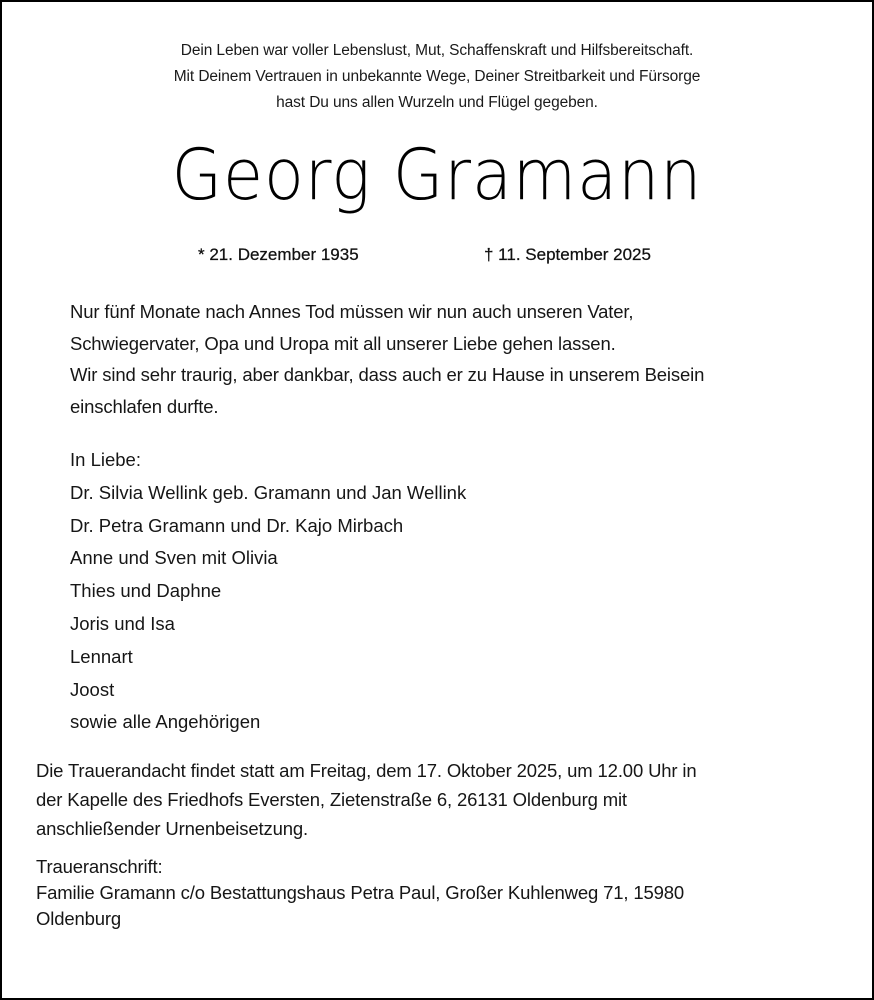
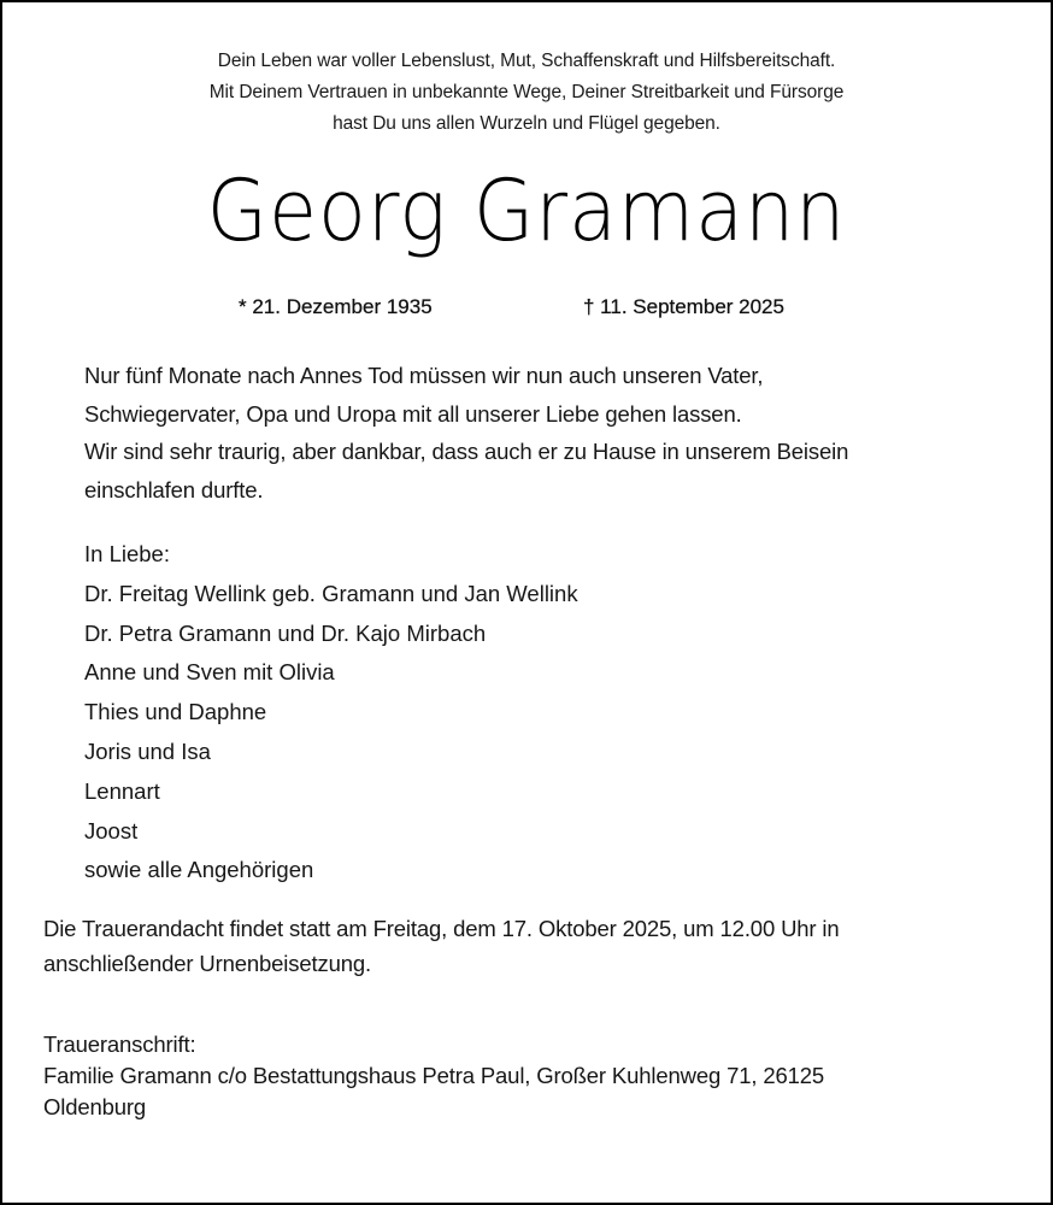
  Dein Leben war voller Lebenslust, Mut, Schaffenskraft und Hilfsbereitschaft.
  Mit Deinem Vertrauen in unbekannte Wege, Deiner Streitbarkeit und Fürsorge
  hast Du uns allen Wurzeln und Flügel gegeben.
  Georg Gramann
  * 21. Dezember 1935
  † 11. September 2025
  Nur fünf Monate nach Annes Tod müssen wir nun auch unseren Vater,
  Schwiegervater, Opa und Uropa mit all unserer Liebe gehen lassen.
  Wir sind sehr traurig, aber dankbar, dass auch er zu Hause in unserem Beisein
  einschlafen durfte.
  In Liebe:
- Dr. Silvia Wellink geb. Gramann und Jan Wellink
+ Dr. Freitag Wellink geb. Gramann und Jan Wellink
  Dr. Petra Gramann und Dr. Kajo Mirbach
  Anne und Sven mit Olivia
  Thies und Daphne
  Joris und Isa
  Lennart
  Joost
  sowie alle Angehörigen
  Die Trauerandacht findet statt am Freitag, dem 17. Oktober 2025, um 12.00 Uhr in
- der Kapelle des Friedhofs Eversten, Zietenstraße 6, 26131 Oldenburg mit
  anschließender Urnenbeisetzung.
  Traueranschrift:
- Familie Gramann c/o Bestattungshaus Petra Paul, Großer Kuhlenweg 71, 15980
+ Familie Gramann c/o Bestattungshaus Petra Paul, Großer Kuhlenweg 71, 26125
  Oldenburg
